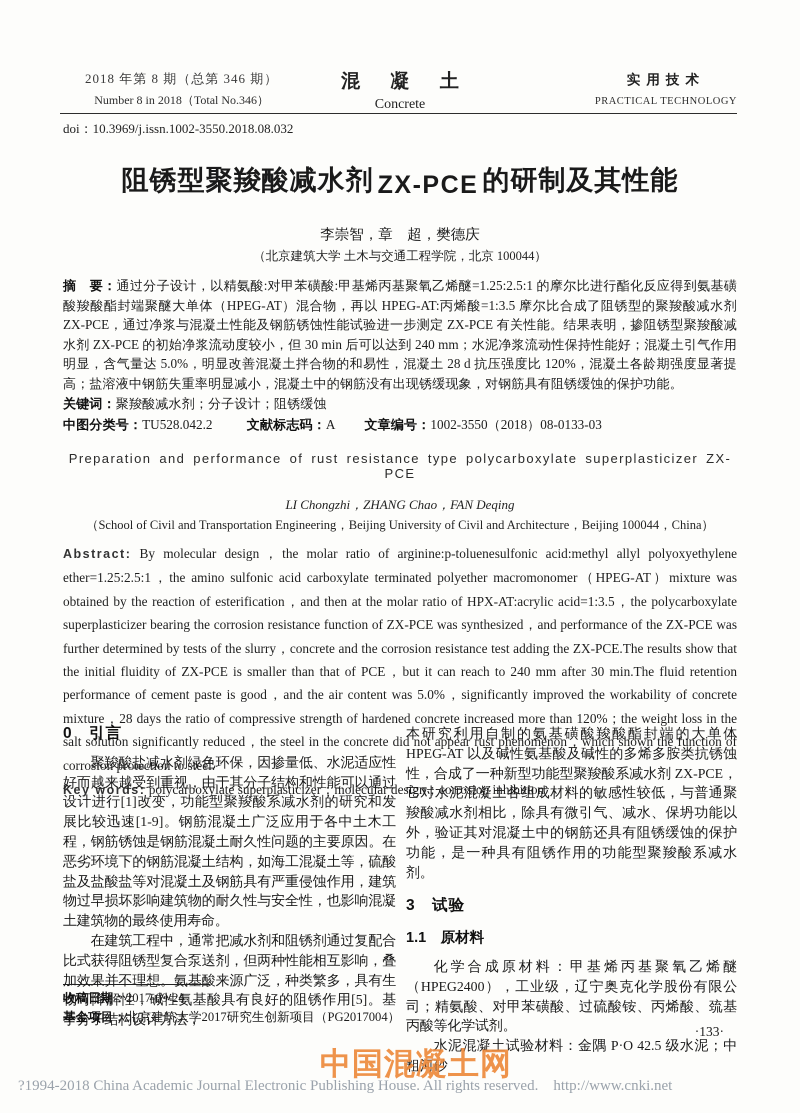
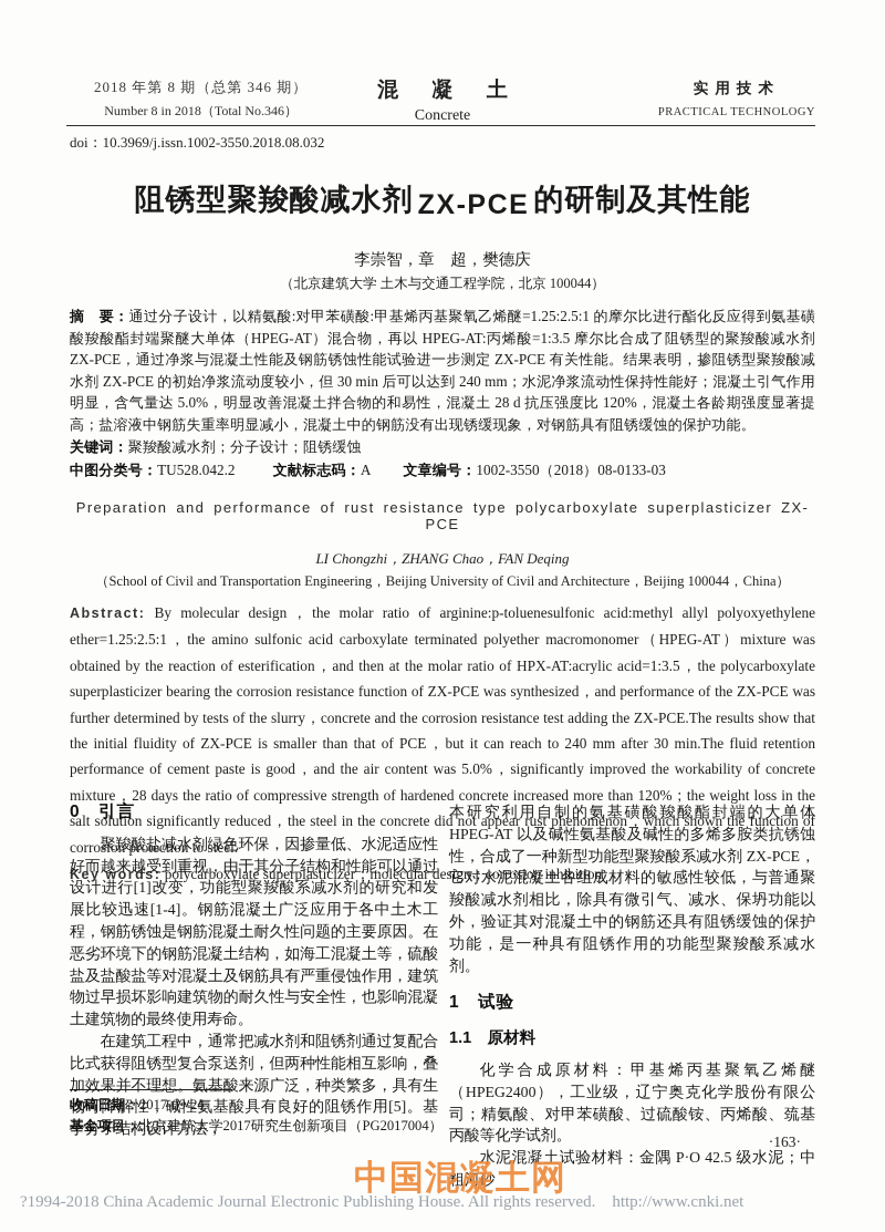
  2018 年第 8 期（总第 346 期）
  Number 8 in 2018（Total No.346）
  混凝土
  Concrete
  实用技术
  PRACTICAL TECHNOLOGY
  doi：10.3969/j.issn.1002-3550.2018.08.032
  阻锈型聚羧酸减水剂 ZX-PCE 的研制及其性能
  李崇智，章 超，樊德庆
  （北京建筑大学 土木与交通工程学院，北京 100044）
  摘 要：通过分子设计，以精氨酸:对甲苯磺酸:甲基烯丙基聚氧乙烯醚=1.25:2.5:1 的摩尔比进行酯化反应得到氨基磺酸羧酸酯封端聚醚大单体（HPEG-AT）混合物，再以 HPEG-AT:丙烯酸=1:3.5 摩尔比合成了阻锈型的聚羧酸减水剂 ZX-PCE，通过净浆与混凝土性能及钢筋锈蚀性能试验进一步测定 ZX-PCE 有关性能。结果表明，掺阻锈型聚羧酸减水剂 ZX-PCE 的初始净浆流动度较小，但 30 min 后可以达到 240 mm；水泥净浆流动性保持性能好；混凝土引气作用明显，含气量达 5.0%，明显改善混凝土拌合物的和易性，混凝土 28 d 抗压强度比 120%，混凝土各龄期强度显著提高；盐溶液中钢筋失重率明显减小，混凝土中的钢筋没有出现锈缓现象，对钢筋具有阻锈缓蚀的保护功能。
  关键词：聚羧酸减水剂；分子设计；阻锈缓蚀
  中图分类号：TU528.042.2 文献标志码：A 文章编号：1002-3550（2018）08-0133-03
  Preparation and performance of rust resistance type polycarboxylate superplasticizer ZX-PCE
  LI Chongzhi，ZHANG Chao，FAN Deqing
  （School of Civil and Transportation Engineering，Beijing University of Civil and Architecture，Beijing 100044，China）
  Abstract: By molecular design，the molar ratio of arginine:p-toluenesulfonic acid:methyl allyl polyoxyethylene ether=1.25:2.5:1，the amino sulfonic acid carboxylate terminated polyether macromonomer（HPEG-AT）mixture was obtained by the reaction of esterification，and then at the molar ratio of HPX-AT:acrylic acid=1:3.5，the polycarboxylate superplasticizer bearing the corrosion resistance function of ZX-PCE was synthesized，and performance of the ZX-PCE was further determined by tests of the slurry，concrete and the corrosion resistance test adding the ZX-PCE.The results show that the initial fluidity of ZX-PCE is smaller than that of PCE，but it can reach to 240 mm after 30 min.The fluid retention performance of cement paste is good，and the air content was 5.0%，significantly improved the workability of concrete mixture，28 days the ratio of compressive strength of hardened concrete increased more than 120%；the weight loss in the salt solution significantly reduced，the steel in the concrete did not appear rust phenomenon，which shown the function of corrosion protection to steel.
  Key words: polycarboxylate superplasticizer；molecular design；corrosion inhibition
  0 引言
- 聚羧酸盐减水剂绿色环保，因掺量低、水泥适应性好而越来越受到重视，由于其分子结构和性能可以通过设计进行[1]改变，功能型聚羧酸系减水剂的研究和发展比较迅速[1-9]。钢筋混凝土广泛应用于各中土木工程，钢筋锈蚀是钢筋混凝土耐久性问题的主要原因。在恶劣环境下的钢筋混凝土结构，如海工混凝土等，硫酸盐及盐酸盐等对混凝土及钢筋具有严重侵蚀作用，建筑物过早损坏影响建筑物的耐久性与安全性，也影响混凝土建筑物的最终使用寿命。
+ 聚羧酸盐减水剂绿色环保，因掺量低、水泥适应性好而越来越受到重视，由于其分子结构和性能可以通过设计进行[1]改变，功能型聚羧酸系减水剂的研究和发展比较迅速[1-4]。钢筋混凝土广泛应用于各中土木工程，钢筋锈蚀是钢筋混凝土耐久性问题的主要原因。在恶劣环境下的钢筋混凝土结构，如海工混凝土等，硫酸盐及盐酸盐等对混凝土及钢筋具有严重侵蚀作用，建筑物过早损坏影响建筑物的耐久性与安全性，也影响混凝土建筑物的最终使用寿命。
  在建筑工程中，通常把减水剂和阻锈剂通过复配合比式获得阻锈型复合泵送剂，但两种性能相互影响，叠加效果并不理想。氨基酸来源广泛，种类繁多，具有生物可降解性，碱性氨基酸具有良好的阻锈作用[5]。基于分子结构设计方法，
  本研究利用自制的氨基磺酸羧酸酯封端的大单体 HPEG-AT 以及碱性氨基酸及碱性的多烯多胺类抗锈蚀性，合成了一种新型功能型聚羧酸系减水剂 ZX-PCE，它对水泥混凝土各组成材料的敏感性较低，与普通聚羧酸减水剂相比，除具有微引气、减水、保坍功能以外，验证其对混凝土中的钢筋还具有阻锈缓蚀的保护功能，是一种具有阻锈作用的功能型聚羧酸系减水剂。
- 3 试验
+ 1 试验
  1.1 原材料
  化学合成原材料：甲基烯丙基聚氧乙烯醚（HPEG2400），工业级，辽宁奥克化学股份有限公司；精氨酸、对甲苯磺酸、过硫酸铵、丙烯酸、巯基丙酸等化学试剂。
  水泥混凝土试验材料：金隅 P·O 42.5 级水泥；中粗河砂
  收稿日期：2017-09-24
  基金项目：北京建筑大学2017研究生创新项目（PG2017004）
- ·133·
+ ·163·
  ?1994-2018 China Academic Journal Electronic Publishing House. All rights reserved. http://www.cnki.net
  中国混凝土网
